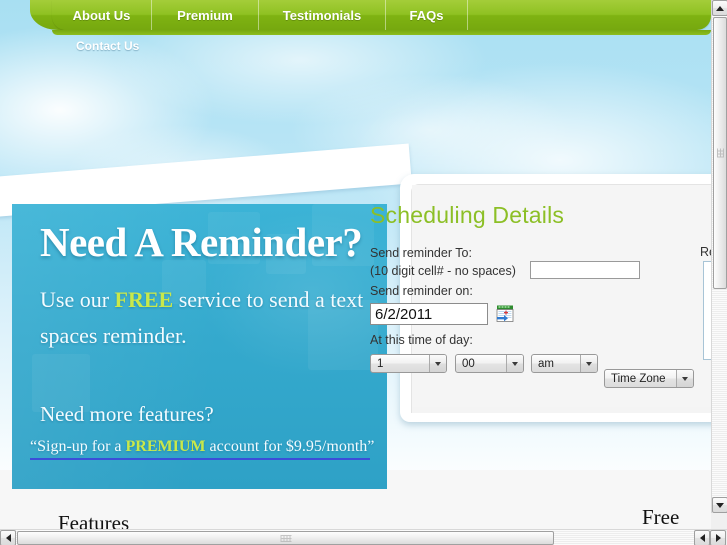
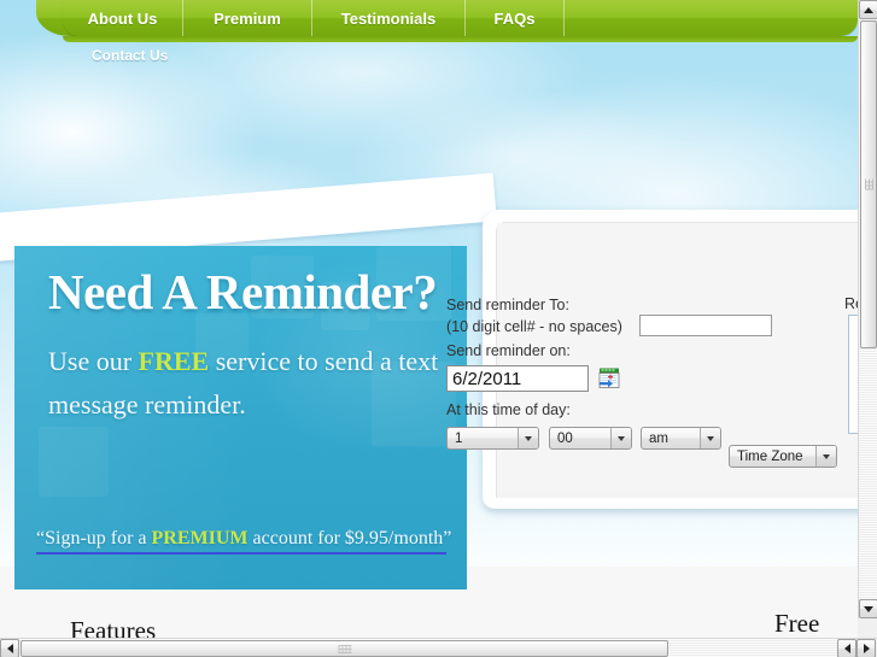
  About Us
  Premium
  Testimonials
  FAQs
  Contact Us
  Need A Reminder?
- Use our FREE service to send a text spaces reminder.
+ Use our FREE service to send a text message reminder.
- Need more features?
  “Sign-up for a PREMIUM account for $9.95/month”
- Scheduling Details
  Send reminder To:
  (10 digit cell# - no spaces)
  Send reminder on:
  6/2/2011
  At this time of day:
  1
  00
  am
  Time Zone
  Features
  Free
